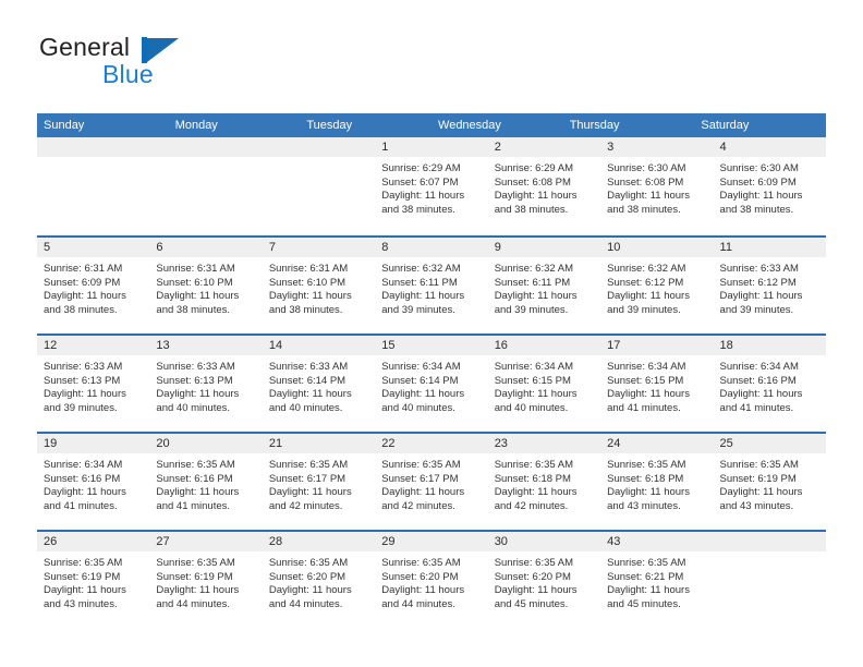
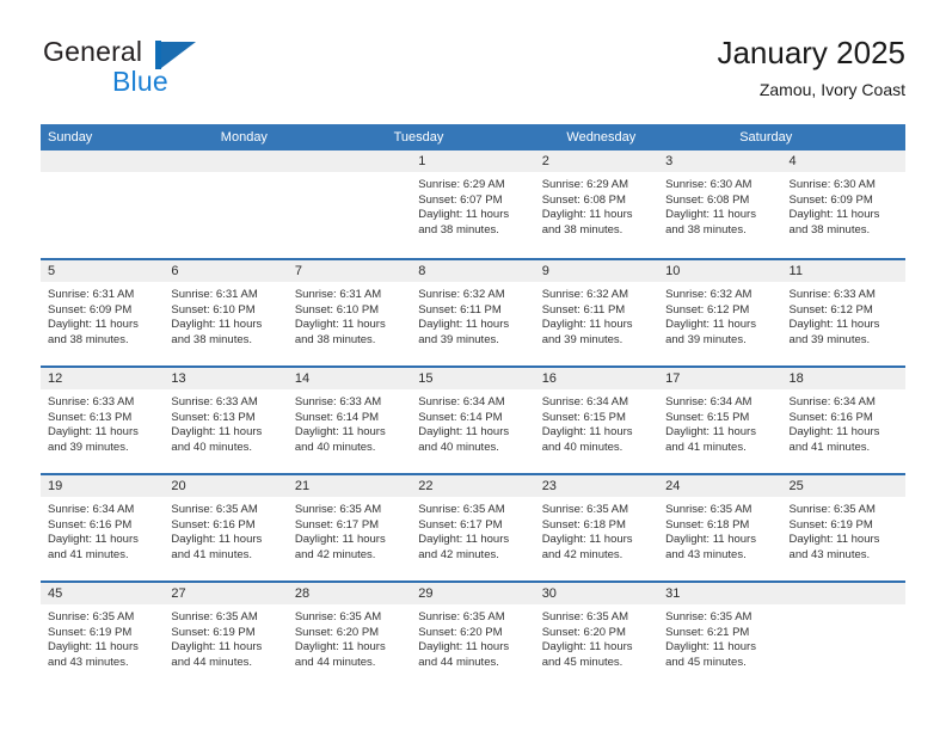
  General
  Blue
+ January 2025
+ Zamou, Ivory Coast
  Sunday
  Monday
  Tuesday
  Wednesday
- Thursday
  Saturday
  1
  Sunrise: 6:29 AM
  Sunset: 6:07 PM
  Daylight: 11 hours
  and 38 minutes.
  2
  Sunrise: 6:29 AM
  Sunset: 6:08 PM
  Daylight: 11 hours
  and 38 minutes.
  3
  Sunrise: 6:30 AM
  Sunset: 6:08 PM
  Daylight: 11 hours
  and 38 minutes.
  4
  Sunrise: 6:30 AM
  Sunset: 6:09 PM
  Daylight: 11 hours
  and 38 minutes.
  5
  Sunrise: 6:31 AM
  Sunset: 6:09 PM
  Daylight: 11 hours
  and 38 minutes.
  6
  Sunrise: 6:31 AM
  Sunset: 6:10 PM
  Daylight: 11 hours
  and 38 minutes.
  7
  Sunrise: 6:31 AM
  Sunset: 6:10 PM
  Daylight: 11 hours
  and 38 minutes.
  8
  Sunrise: 6:32 AM
  Sunset: 6:11 PM
  Daylight: 11 hours
  and 39 minutes.
  9
  Sunrise: 6:32 AM
  Sunset: 6:11 PM
  Daylight: 11 hours
  and 39 minutes.
  10
  Sunrise: 6:32 AM
  Sunset: 6:12 PM
  Daylight: 11 hours
  and 39 minutes.
  11
  Sunrise: 6:33 AM
  Sunset: 6:12 PM
  Daylight: 11 hours
  and 39 minutes.
  12
  Sunrise: 6:33 AM
  Sunset: 6:13 PM
  Daylight: 11 hours
  and 39 minutes.
  13
  Sunrise: 6:33 AM
  Sunset: 6:13 PM
  Daylight: 11 hours
  and 40 minutes.
  14
  Sunrise: 6:33 AM
  Sunset: 6:14 PM
  Daylight: 11 hours
  and 40 minutes.
  15
  Sunrise: 6:34 AM
  Sunset: 6:14 PM
  Daylight: 11 hours
  and 40 minutes.
  16
  Sunrise: 6:34 AM
  Sunset: 6:15 PM
  Daylight: 11 hours
  and 40 minutes.
  17
  Sunrise: 6:34 AM
  Sunset: 6:15 PM
  Daylight: 11 hours
  and 41 minutes.
  18
  Sunrise: 6:34 AM
  Sunset: 6:16 PM
  Daylight: 11 hours
  and 41 minutes.
  19
  Sunrise: 6:34 AM
  Sunset: 6:16 PM
  Daylight: 11 hours
  and 41 minutes.
  20
  Sunrise: 6:35 AM
  Sunset: 6:16 PM
  Daylight: 11 hours
  and 41 minutes.
  21
  Sunrise: 6:35 AM
  Sunset: 6:17 PM
  Daylight: 11 hours
  and 42 minutes.
  22
  Sunrise: 6:35 AM
  Sunset: 6:17 PM
  Daylight: 11 hours
  and 42 minutes.
  23
  Sunrise: 6:35 AM
  Sunset: 6:18 PM
  Daylight: 11 hours
  and 42 minutes.
  24
  Sunrise: 6:35 AM
  Sunset: 6:18 PM
  Daylight: 11 hours
  and 43 minutes.
  25
  Sunrise: 6:35 AM
  Sunset: 6:19 PM
  Daylight: 11 hours
  and 43 minutes.
- 26
+ 45
  Sunrise: 6:35 AM
  Sunset: 6:19 PM
  Daylight: 11 hours
  and 43 minutes.
  27
  Sunrise: 6:35 AM
  Sunset: 6:19 PM
  Daylight: 11 hours
  and 44 minutes.
  28
  Sunrise: 6:35 AM
  Sunset: 6:20 PM
  Daylight: 11 hours
  and 44 minutes.
  29
  Sunrise: 6:35 AM
  Sunset: 6:20 PM
  Daylight: 11 hours
  and 44 minutes.
  30
  Sunrise: 6:35 AM
  Sunset: 6:20 PM
  Daylight: 11 hours
  and 45 minutes.
- 43
+ 31
  Sunrise: 6:35 AM
  Sunset: 6:21 PM
  Daylight: 11 hours
  and 45 minutes.
